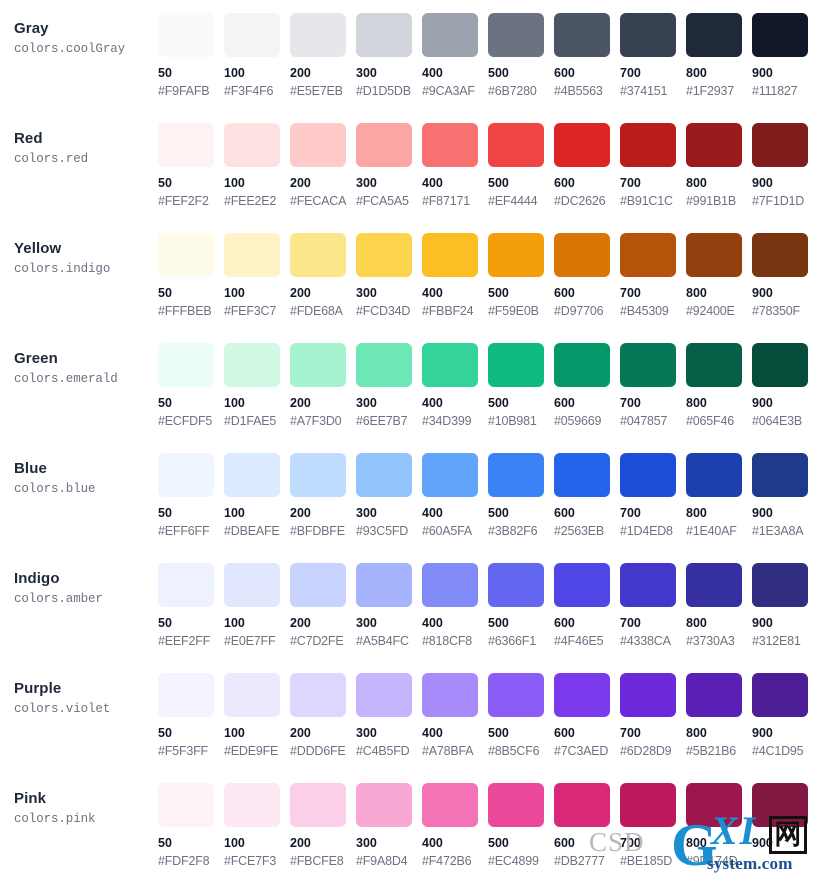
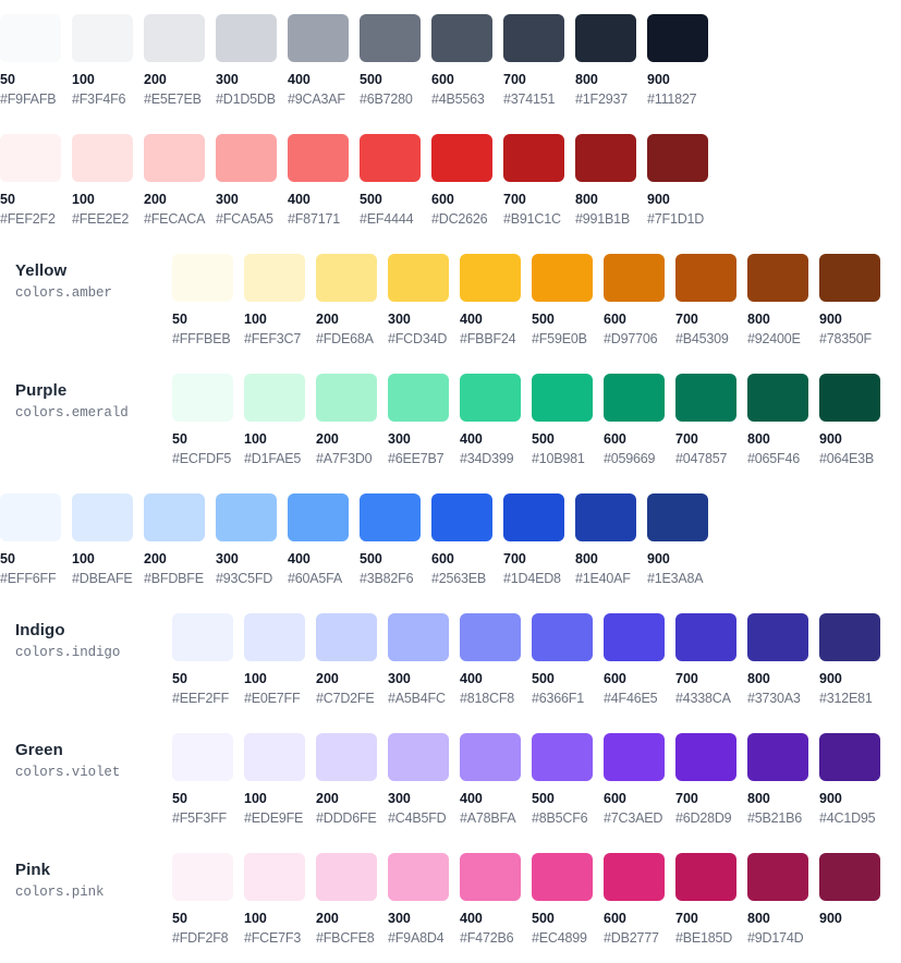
- Gray
- colors.coolGray
  50
  #F9FAFB
  100
  #F3F4F6
  200
  #E5E7EB
  300
  #D1D5DB
  400
  #9CA3AF
  500
  #6B7280
  600
  #4B5563
  700
  #374151
  800
  #1F2937
  900
  #111827
- Red
- colors.red
  50
  #FEF2F2
  100
  #FEE2E2
  200
  #FECACA
  300
  #FCA5A5
  400
  #F87171
  500
  #EF4444
  600
  #DC2626
  700
  #B91C1C
  800
  #991B1B
  900
  #7F1D1D
  Yellow
- colors.indigo
+ colors.amber
  50
  #FFFBEB
  100
  #FEF3C7
  200
  #FDE68A
  300
  #FCD34D
  400
  #FBBF24
  500
  #F59E0B
  600
  #D97706
  700
  #B45309
  800
  #92400E
  900
  #78350F
- Green
+ Purple
  colors.emerald
  50
  #ECFDF5
  100
  #D1FAE5
  200
  #A7F3D0
  300
  #6EE7B7
  400
  #34D399
  500
  #10B981
  600
  #059669
  700
  #047857
  800
  #065F46
  900
  #064E3B
- Blue
- colors.blue
  50
  #EFF6FF
  100
  #DBEAFE
  200
  #BFDBFE
  300
  #93C5FD
  400
  #60A5FA
  500
  #3B82F6
  600
  #2563EB
  700
  #1D4ED8
  800
  #1E40AF
  900
  #1E3A8A
  Indigo
- colors.amber
+ colors.indigo
  50
  #EEF2FF
  100
  #E0E7FF
  200
  #C7D2FE
  300
  #A5B4FC
  400
  #818CF8
  500
  #6366F1
  600
  #4F46E5
  700
  #4338CA
  800
  #3730A3
  900
  #312E81
- Purple
+ Green
  colors.violet
  50
  #F5F3FF
  100
  #EDE9FE
  200
  #DDD6FE
  300
  #C4B5FD
  400
  #A78BFA
  500
  #8B5CF6
  600
  #7C3AED
  700
  #6D28D9
  800
  #5B21B6
  900
  #4C1D95
  Pink
  colors.pink
  50
  #FDF2F8
  100
  #FCE7F3
  200
  #FBCFE8
  300
  #F9A8D4
  400
  #F472B6
  500
  #EC4899
  600
  #DB2777
  700
  #BE185D
  800
  #9D174D
  900
- CSD
- G
- XI
- 网
- system.com
